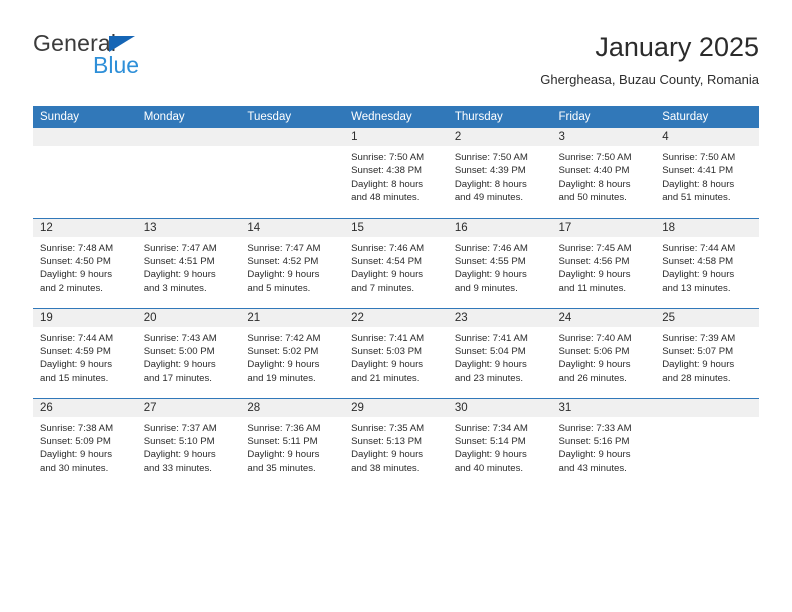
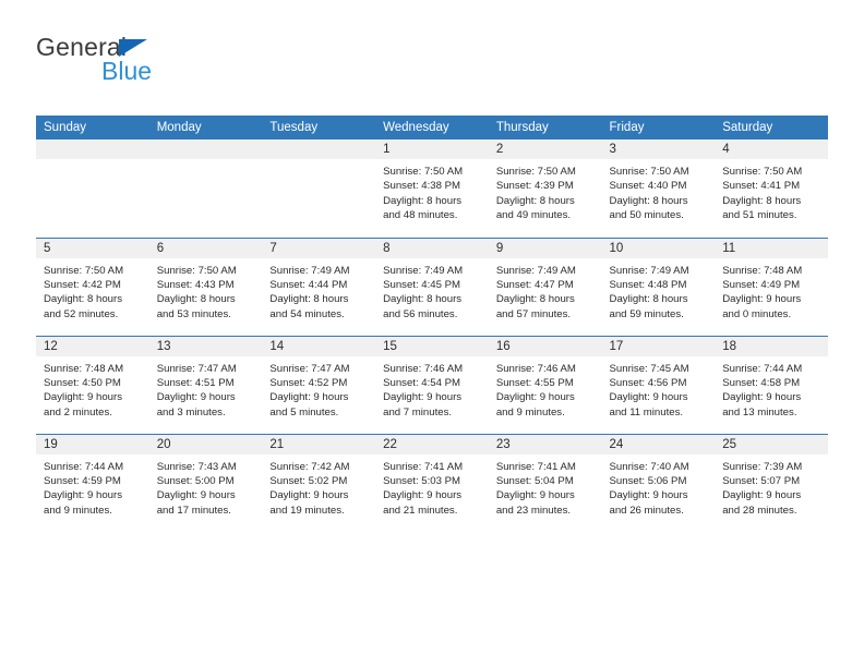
  General
  Blue
- January 2025
- Ghergheasa, Buzau County, Romania
  Sunday	Monday	Tuesday	Wednesday	Thursday	Friday	Saturday
  			1Sunrise: 7:50 AMSunset: 4:38 PMDaylight: 8 hoursand 48 minutes.	2Sunrise: 7:50 AMSunset: 4:39 PMDaylight: 8 hoursand 49 minutes.	3Sunrise: 7:50 AMSunset: 4:40 PMDaylight: 8 hoursand 50 minutes.	4Sunrise: 7:50 AMSunset: 4:41 PMDaylight: 8 hoursand 51 minutes.
+ 5Sunrise: 7:50 AMSunset: 4:42 PMDaylight: 8 hoursand 52 minutes.	6Sunrise: 7:50 AMSunset: 4:43 PMDaylight: 8 hoursand 53 minutes.	7Sunrise: 7:49 AMSunset: 4:44 PMDaylight: 8 hoursand 54 minutes.	8Sunrise: 7:49 AMSunset: 4:45 PMDaylight: 8 hoursand 56 minutes.	9Sunrise: 7:49 AMSunset: 4:47 PMDaylight: 8 hoursand 57 minutes.	10Sunrise: 7:49 AMSunset: 4:48 PMDaylight: 8 hoursand 59 minutes.	11Sunrise: 7:48 AMSunset: 4:49 PMDaylight: 9 hoursand 0 minutes.
  12Sunrise: 7:48 AMSunset: 4:50 PMDaylight: 9 hoursand 2 minutes.	13Sunrise: 7:47 AMSunset: 4:51 PMDaylight: 9 hoursand 3 minutes.	14Sunrise: 7:47 AMSunset: 4:52 PMDaylight: 9 hoursand 5 minutes.	15Sunrise: 7:46 AMSunset: 4:54 PMDaylight: 9 hoursand 7 minutes.	16Sunrise: 7:46 AMSunset: 4:55 PMDaylight: 9 hoursand 9 minutes.	17Sunrise: 7:45 AMSunset: 4:56 PMDaylight: 9 hoursand 11 minutes.	18Sunrise: 7:44 AMSunset: 4:58 PMDaylight: 9 hoursand 13 minutes.
- 19Sunrise: 7:44 AMSunset: 4:59 PMDaylight: 9 hoursand 15 minutes.	20Sunrise: 7:43 AMSunset: 5:00 PMDaylight: 9 hoursand 17 minutes.	21Sunrise: 7:42 AMSunset: 5:02 PMDaylight: 9 hoursand 19 minutes.	22Sunrise: 7:41 AMSunset: 5:03 PMDaylight: 9 hoursand 21 minutes.	23Sunrise: 7:41 AMSunset: 5:04 PMDaylight: 9 hoursand 23 minutes.	24Sunrise: 7:40 AMSunset: 5:06 PMDaylight: 9 hoursand 26 minutes.	25Sunrise: 7:39 AMSunset: 5:07 PMDaylight: 9 hoursand 28 minutes.
+ 19Sunrise: 7:44 AMSunset: 4:59 PMDaylight: 9 hoursand 9 minutes.	20Sunrise: 7:43 AMSunset: 5:00 PMDaylight: 9 hoursand 17 minutes.	21Sunrise: 7:42 AMSunset: 5:02 PMDaylight: 9 hoursand 19 minutes.	22Sunrise: 7:41 AMSunset: 5:03 PMDaylight: 9 hoursand 21 minutes.	23Sunrise: 7:41 AMSunset: 5:04 PMDaylight: 9 hoursand 23 minutes.	24Sunrise: 7:40 AMSunset: 5:06 PMDaylight: 9 hoursand 26 minutes.	25Sunrise: 7:39 AMSunset: 5:07 PMDaylight: 9 hoursand 28 minutes.
- 26Sunrise: 7:38 AMSunset: 5:09 PMDaylight: 9 hoursand 30 minutes.	27Sunrise: 7:37 AMSunset: 5:10 PMDaylight: 9 hoursand 33 minutes.	28Sunrise: 7:36 AMSunset: 5:11 PMDaylight: 9 hoursand 35 minutes.	29Sunrise: 7:35 AMSunset: 5:13 PMDaylight: 9 hoursand 38 minutes.	30Sunrise: 7:34 AMSunset: 5:14 PMDaylight: 9 hoursand 40 minutes.	31Sunrise: 7:33 AMSunset: 5:16 PMDaylight: 9 hoursand 43 minutes.
